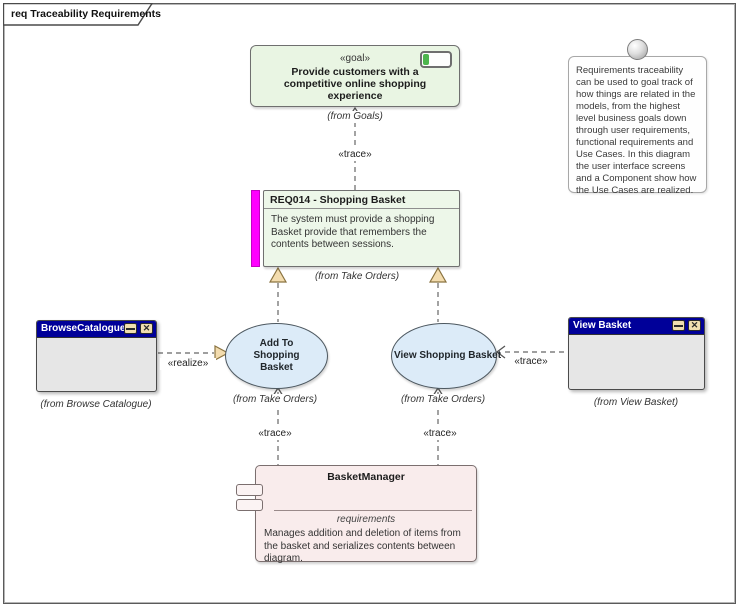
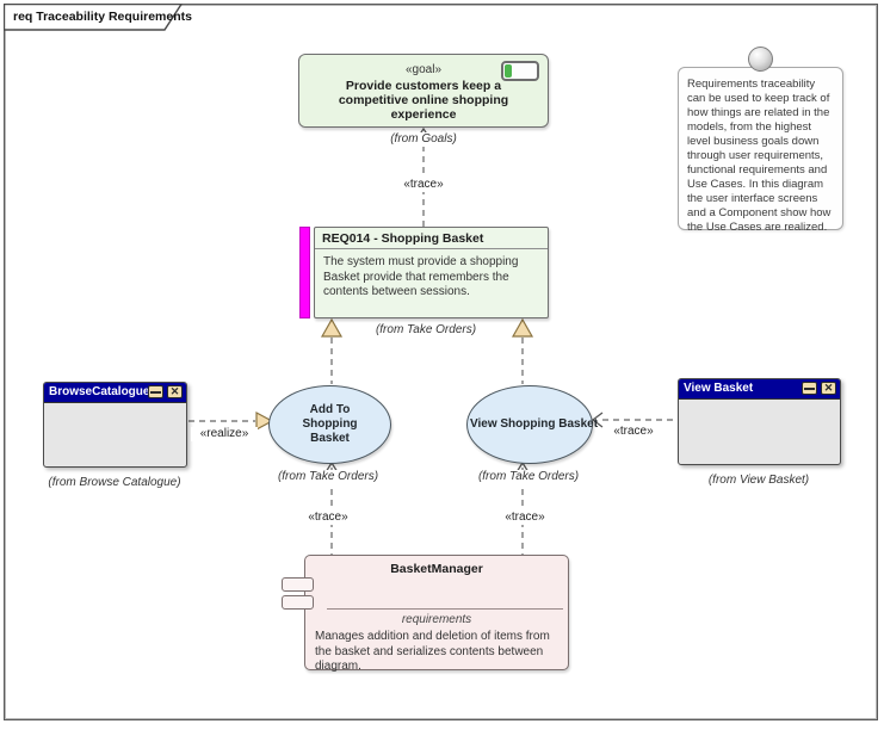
  req Traceability Requirements
  «goal»
- Provide customers with a competitive online shopping experience
+ Provide customers keep a competitive online shopping experience
  (from Goals)
  «trace»
- Requirements traceability can be used to goal track of how things are related in the models, from the highest level business goals down through user requirements, functional requirements and Use Cases. In this diagram the user interface screens and a Component show how the Use Cases are realized.
+ Requirements traceability can be used to keep track of how things are related in the models, from the highest level business goals down through user requirements, functional requirements and Use Cases. In this diagram the user interface screens and a Component show how the Use Cases are realized.
  REQ014 - Shopping Basket
  The system must provide a shopping Basket provide that remembers the contents between sessions.
  (from Take Orders)
  BrowseCatalogue
  ✕
  (from Browse Catalogue)
  «realize»
  Add To Shopping Basket
  (from Take Orders)
  View Shopping Basket
  (from Take Orders)
  «trace»
  View Basket
  ✕
  (from View Basket)
  «trace»
  «trace»
  BasketManager
  requirements
  Manages addition and deletion of items from the basket and serializes contents between diagram.
